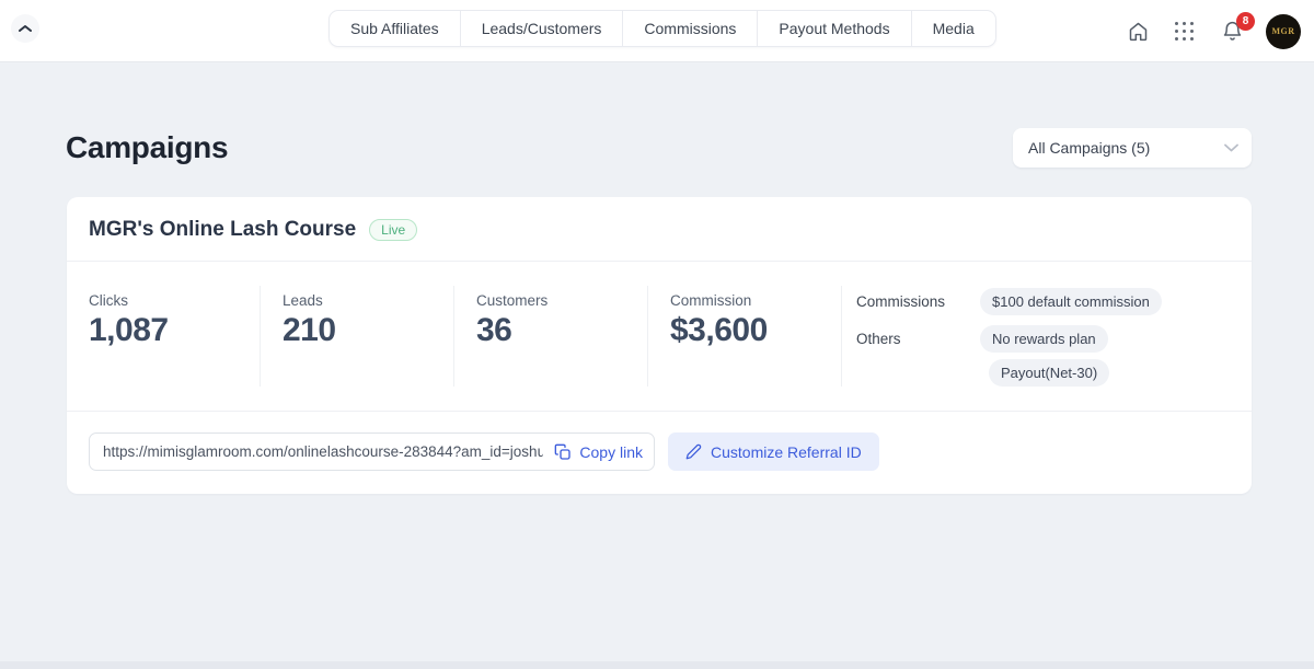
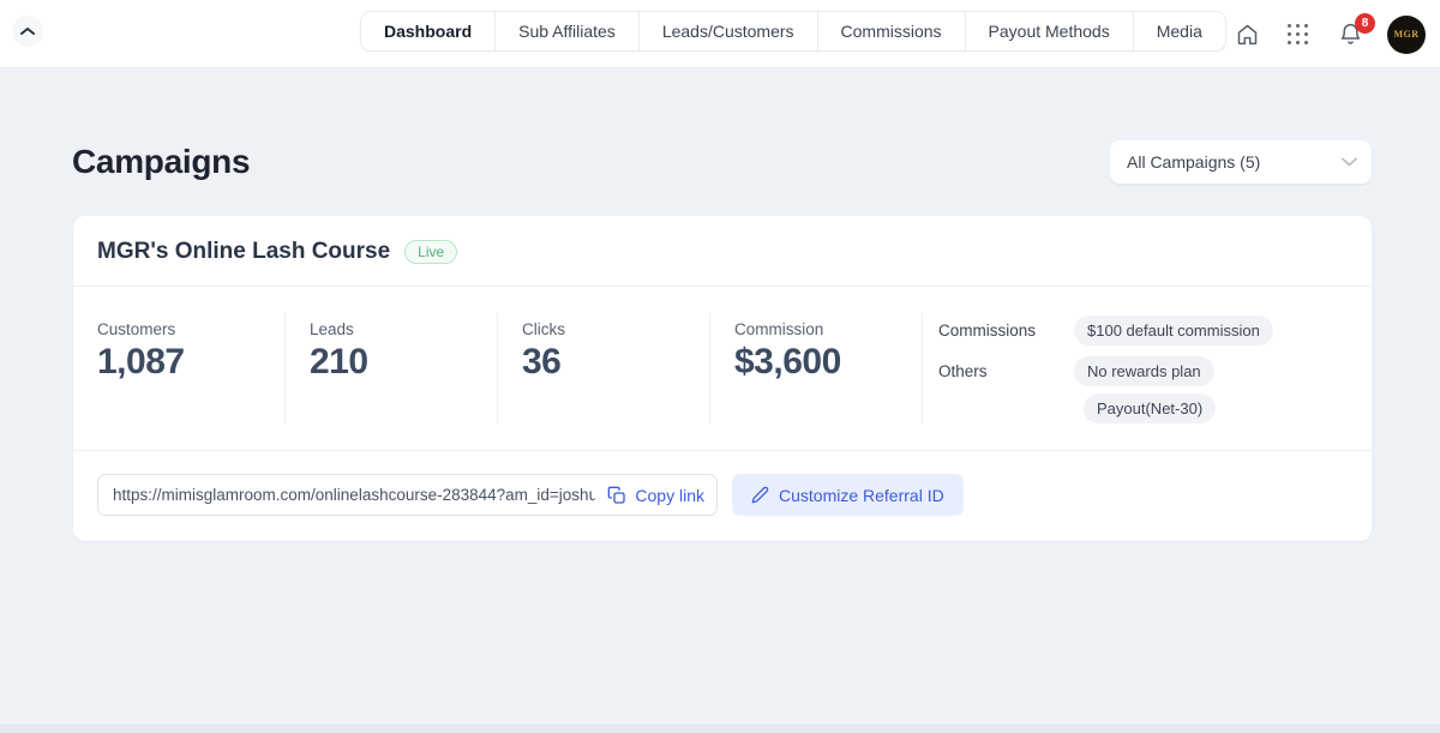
+ Dashboard
  Sub Affiliates
  Leads/Customers
  Commissions
  Payout Methods
  Media
  8
  MGR
  Campaigns
  All Campaigns (5)
  MGR's Online Lash Course
  Live
- Clicks
+ Customers
  1,087
  Leads
  210
- Customers
+ Clicks
  36
  Commission
  $3,600
  Commissions
  $100 default commission
  Others
  No rewards plan
  Payout(Net-30)
  https://mimisglamroom.com/onlinelashcourse-283844?am_id=joshu
  Copy link
  Customize Referral ID
